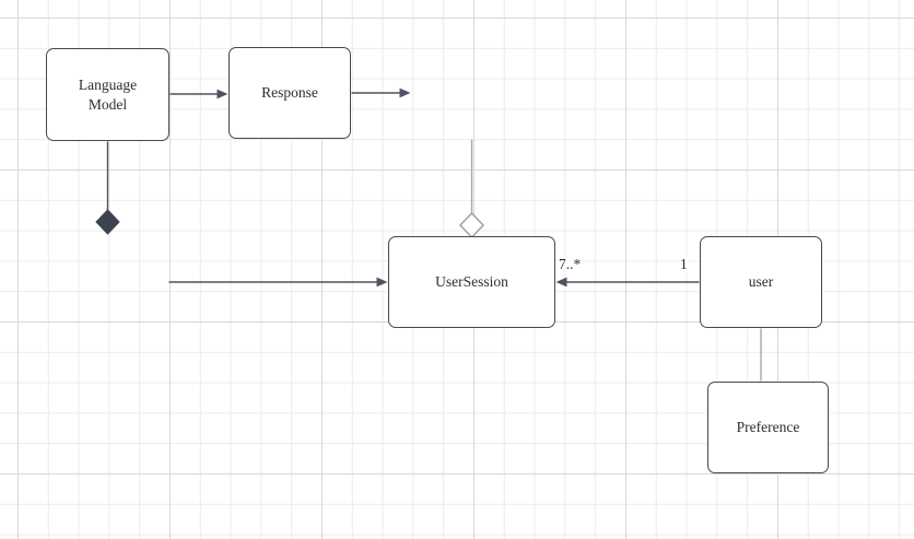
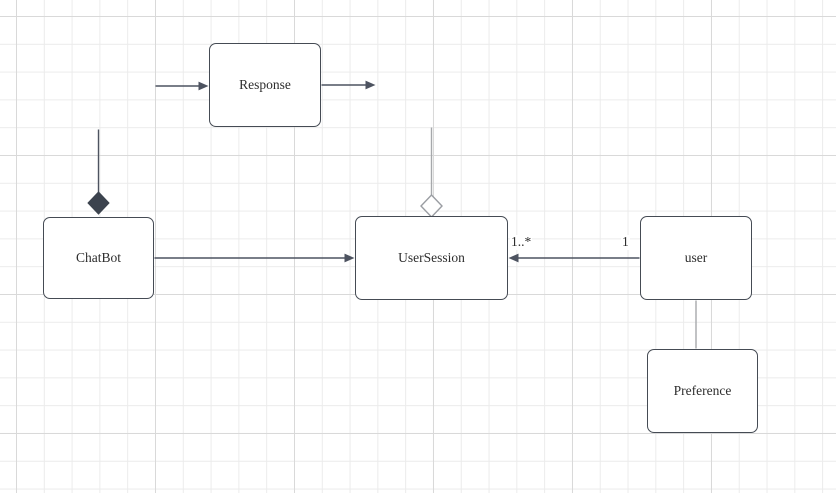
- Language Model
  Response
+ ChatBot
  UserSession
  user
  Preference
- 7..*
+ 1..*
  1
